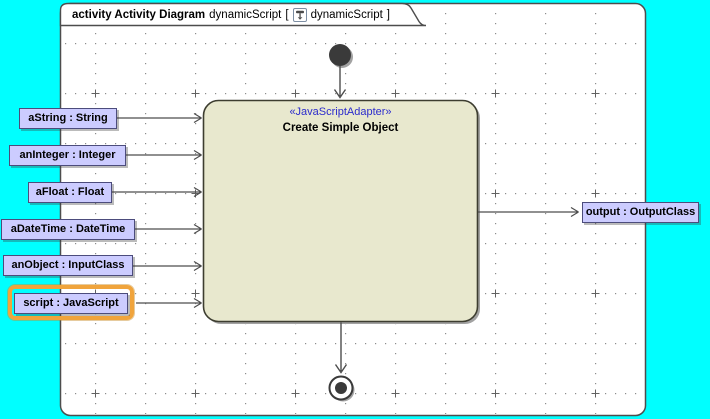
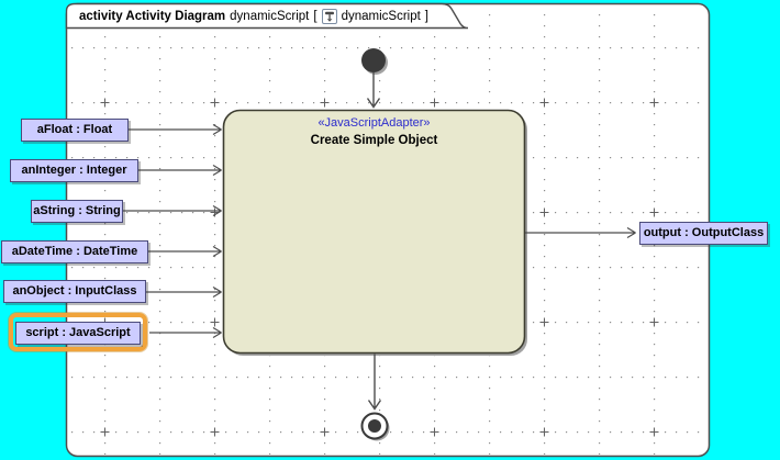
  activity Activity Diagram
  dynamicScript
  [
  dynamicScript
  ]
  «JavaScriptAdapter»
  Create Simple Object
- aString : String
+ aFloat : Float
  anInteger : Integer
- aFloat : Float
+ aString : String
  aDateTime : DateTime
  anObject : InputClass
  script : JavaScript
  output : OutputClass
